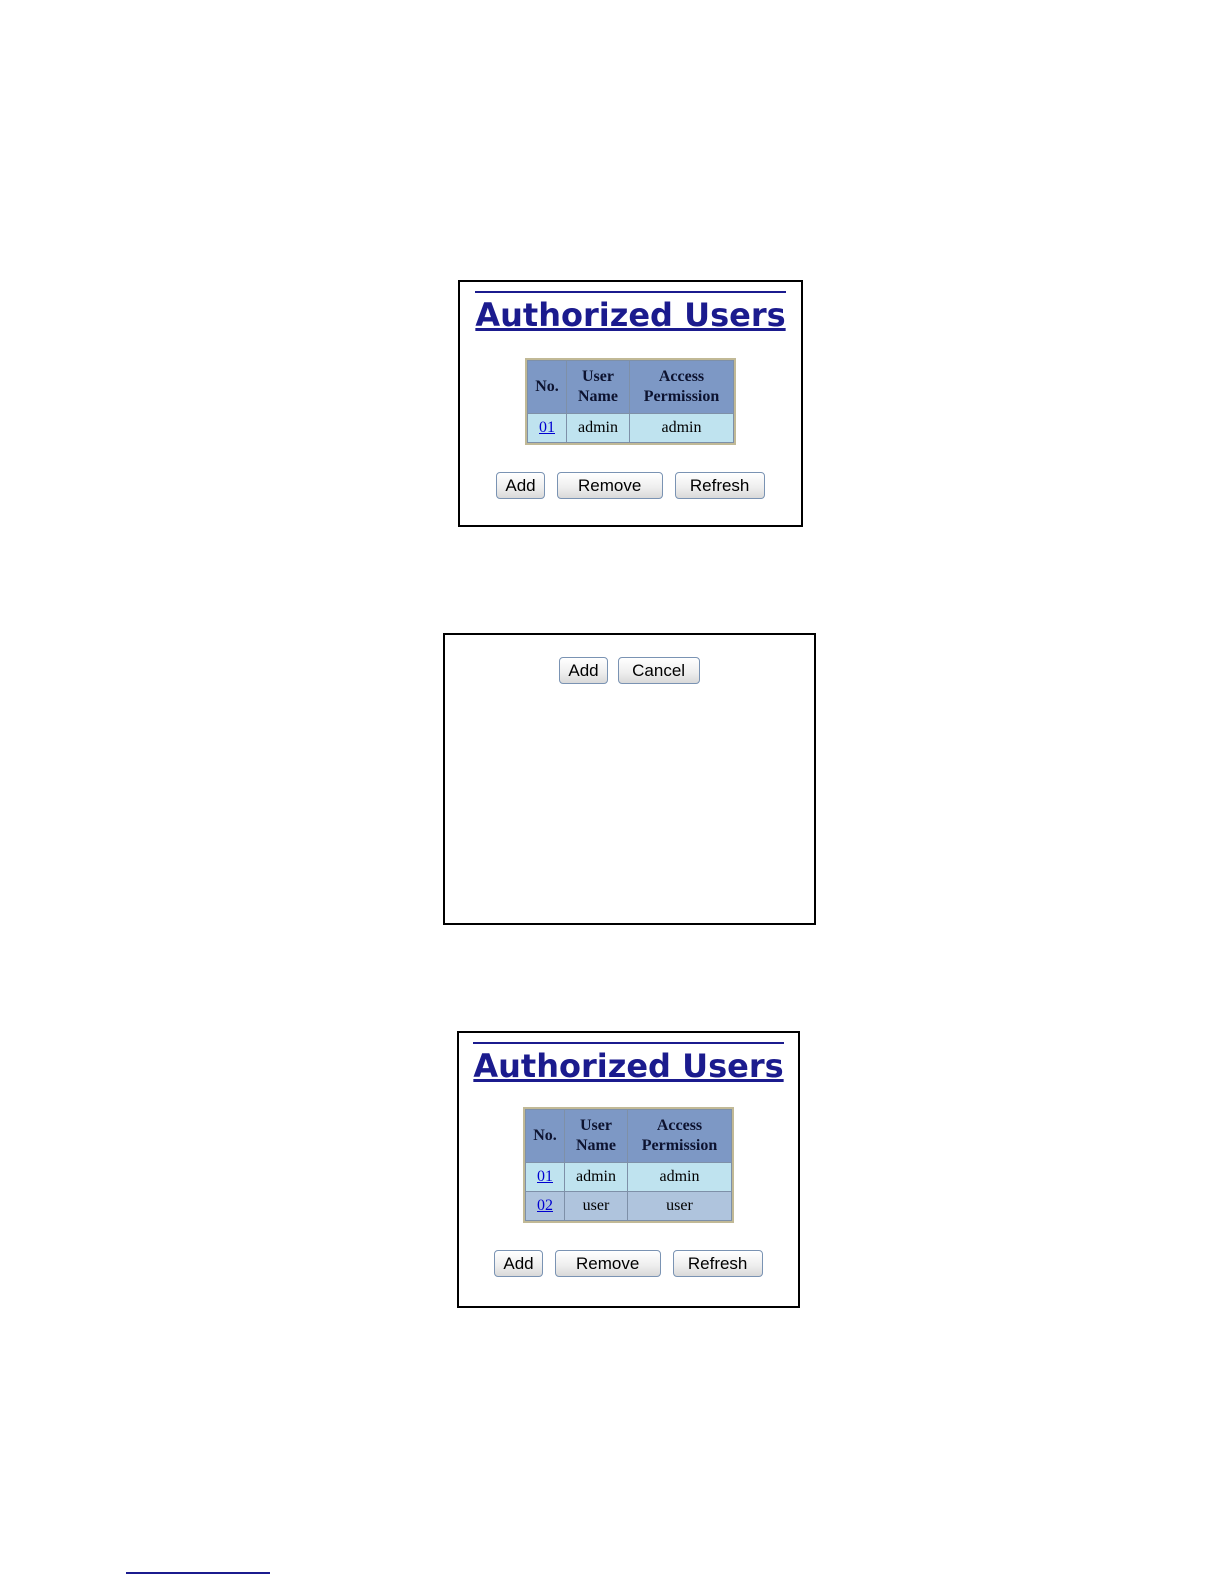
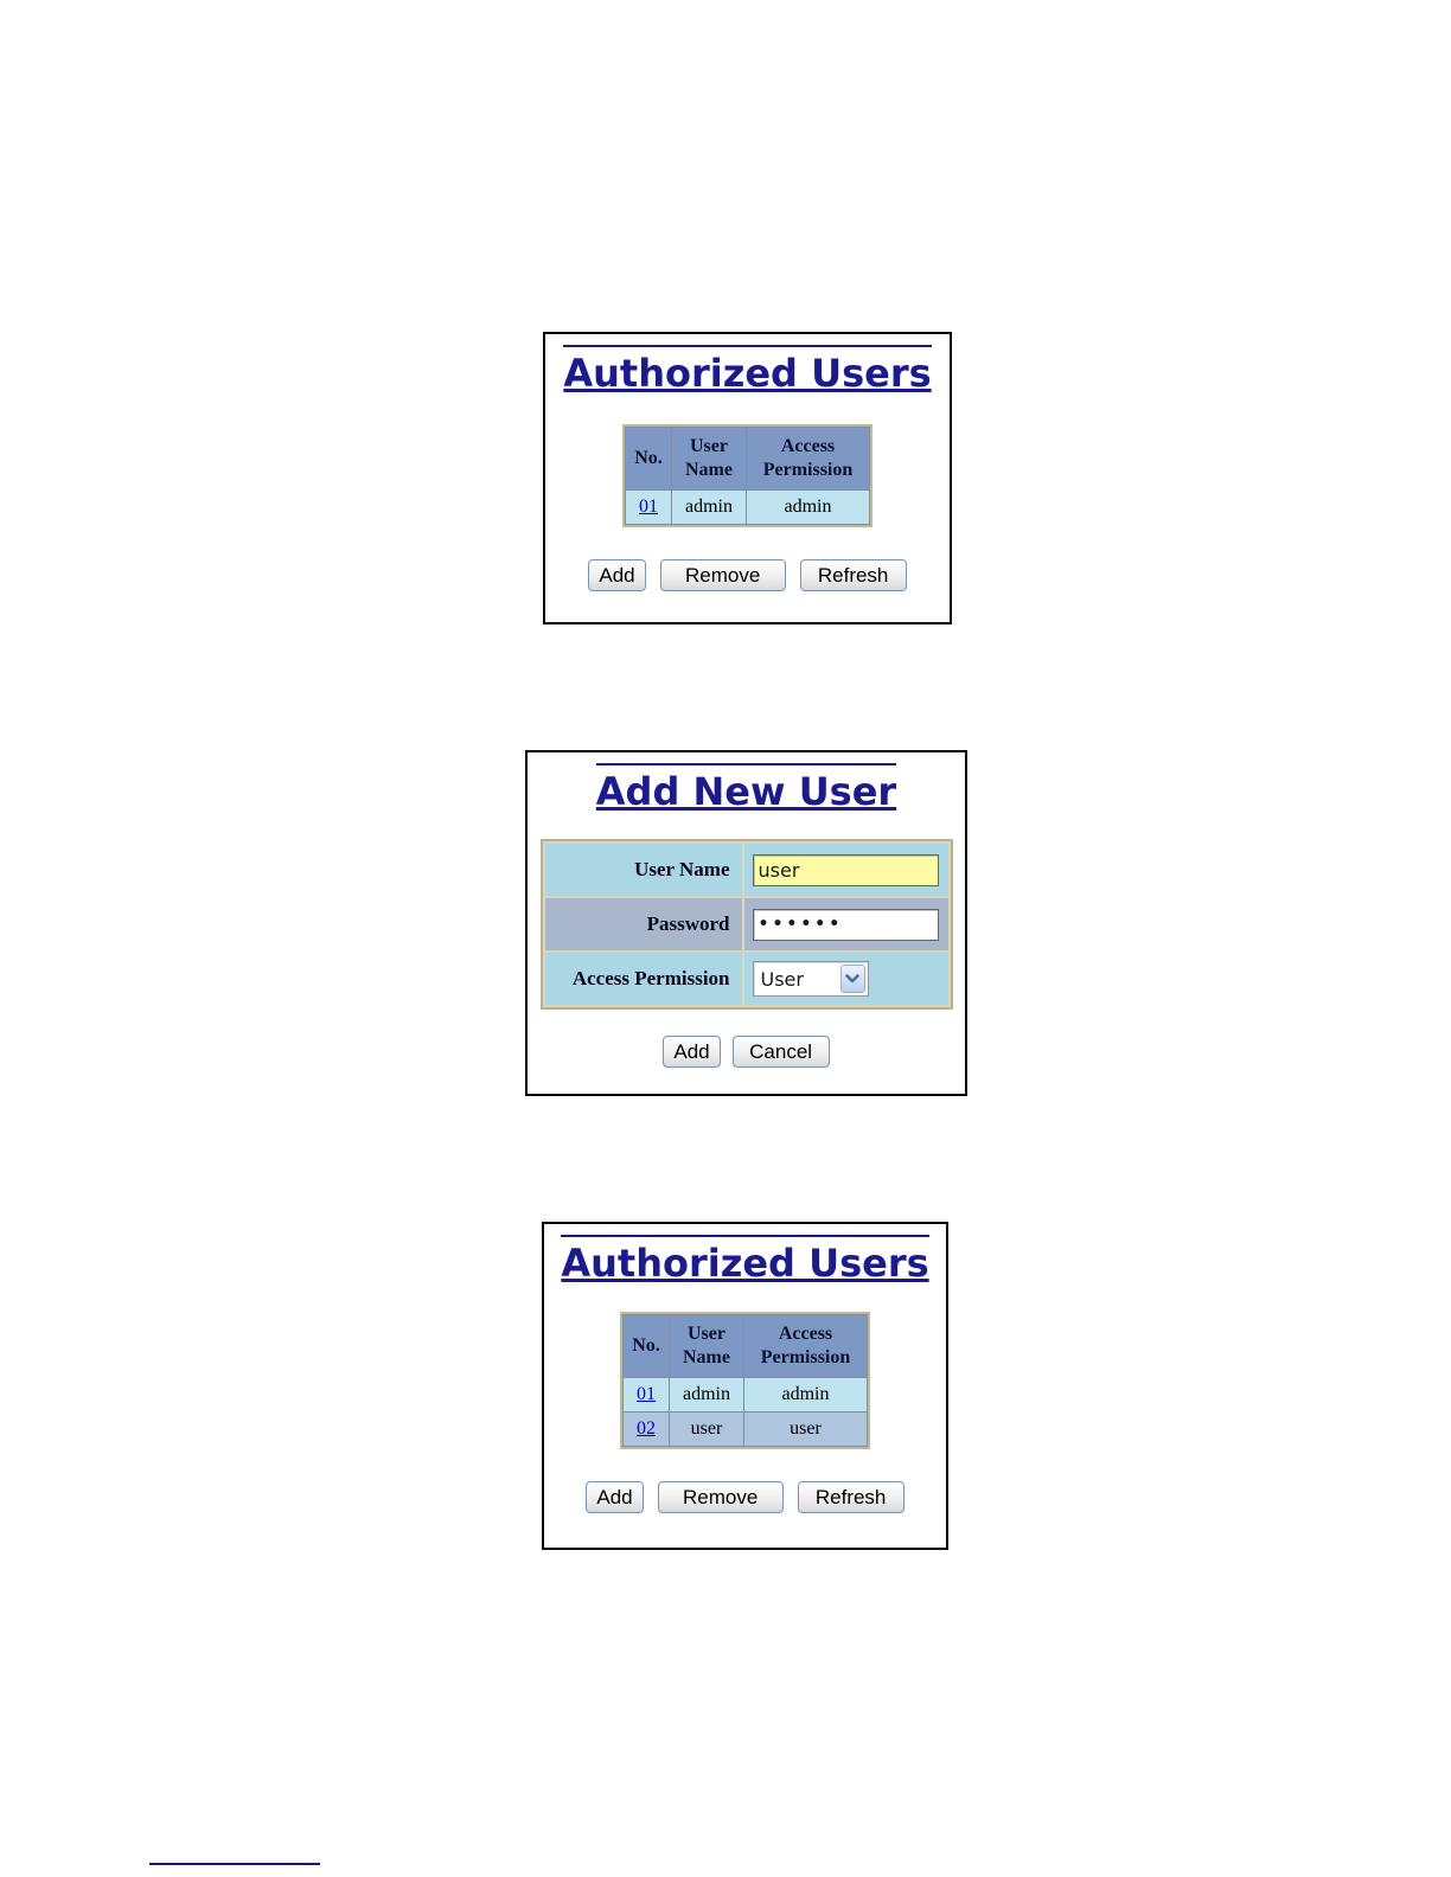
  Authorized Users
  No.	User Name	Access Permission
  01	admin	admin
  Add
  Remove
  Refresh
+ Add New User
+ User Name	user
+ Password	••••••
+ Access Permission	User
  Add
  Cancel
  Authorized Users
  No.	User Name	Access Permission
  01	admin	admin
  02	user	user
  Add
  Remove
  Refresh
